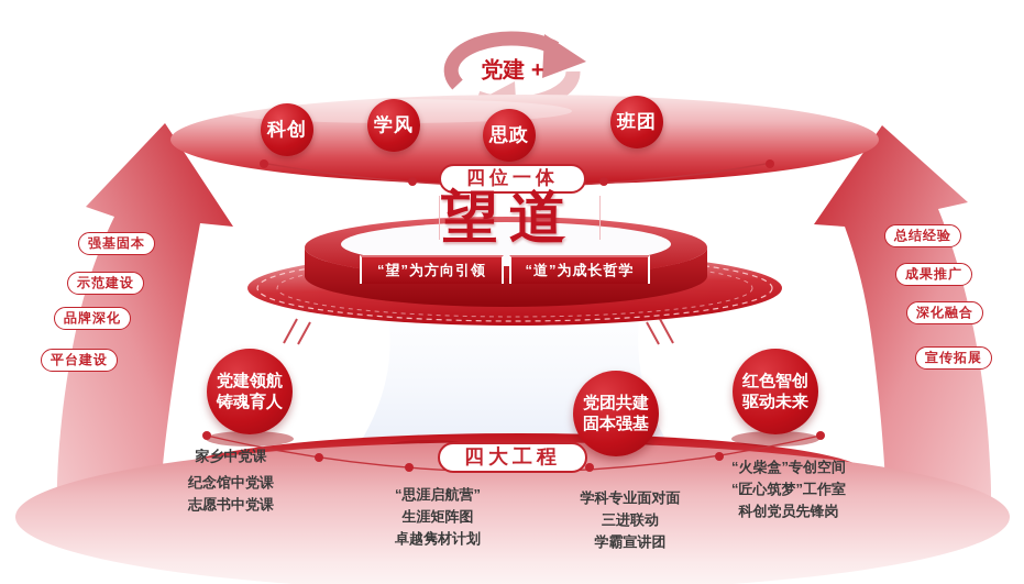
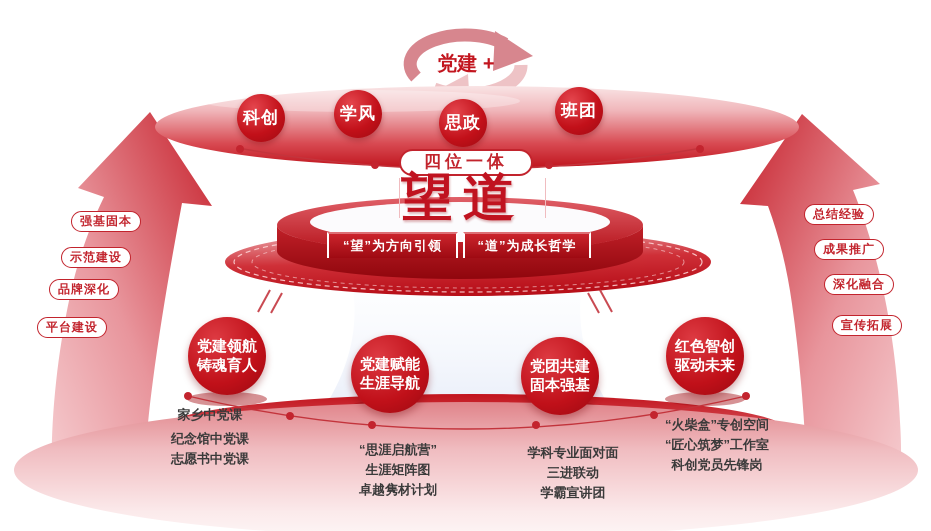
  党建 +
  科创
  学风
  思政
  班团
  四位一体
  望道
  “望”为方向引领
  “道”为成长哲学
  强基固本
  示范建设
  品牌深化
  平台建设
  总结经验
  成果推广
  深化融合
  宣传拓展
  党建领航
  铸魂育人
+ 党建赋能
+ 生涯导航
  党团共建
  固本强基
  红色智创
  驱动未来
- 四大工程
  家乡中党课
  纪念馆中党课
  志愿书中党课
  “思涯启航营”
  生涯矩阵图
  卓越隽材计划
  学科专业面对面
  三进联动
  学霸宣讲团
  “火柴盒”专创空间
  “匠心筑梦”工作室
  科创党员先锋岗
